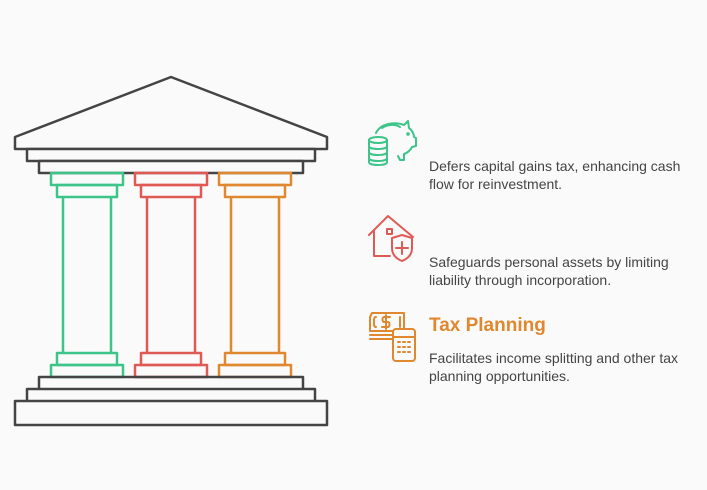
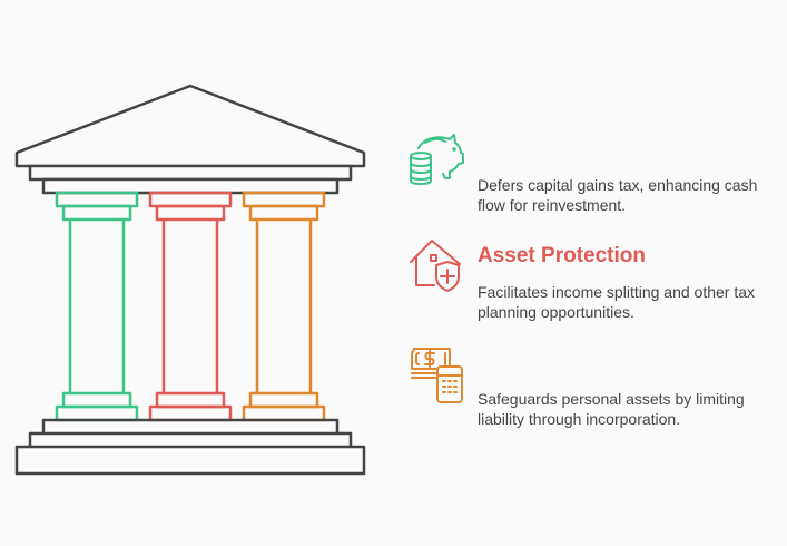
  Defers capital gains tax, enhancing cash flow for reinvestment.
+ Asset Protection
- Safeguards personal assets by limiting liability through incorporation.
+ Facilitates income splitting and other tax planning opportunities.
- Tax Planning
- Facilitates income splitting and other tax planning opportunities.
+ Safeguards personal assets by limiting liability through incorporation.
